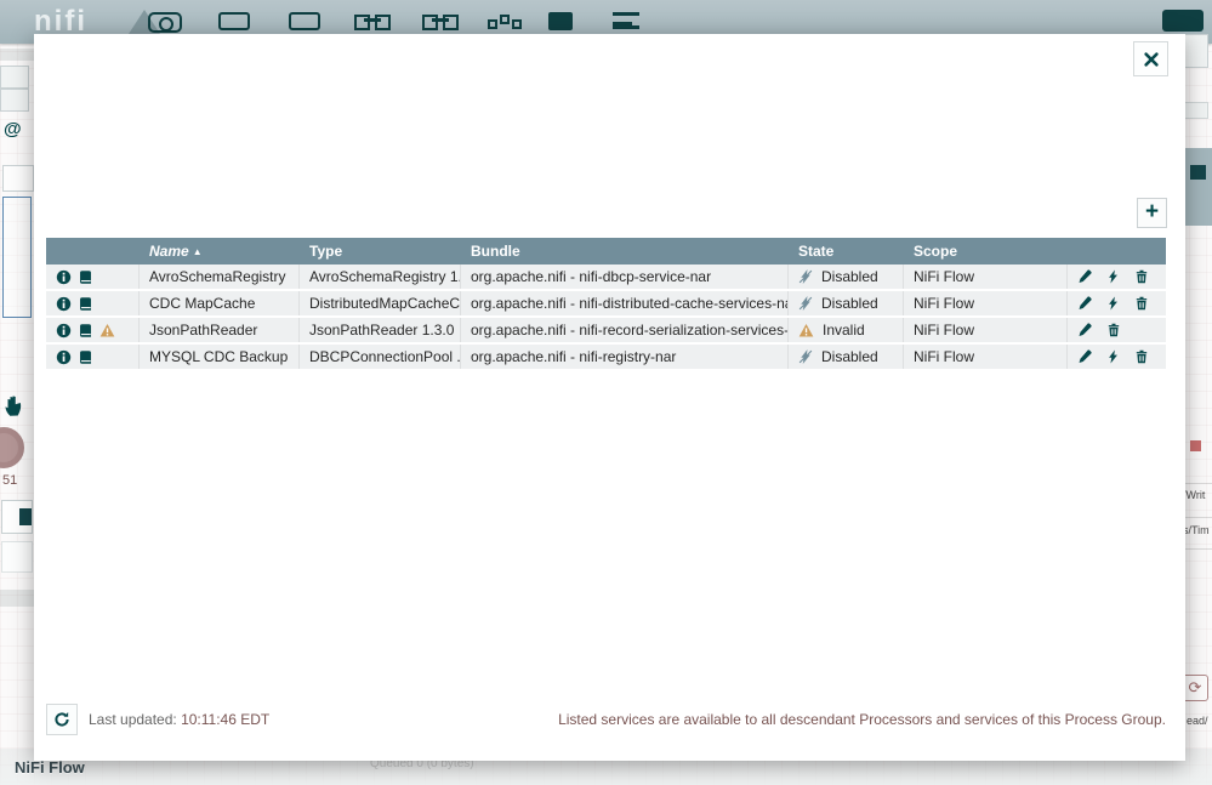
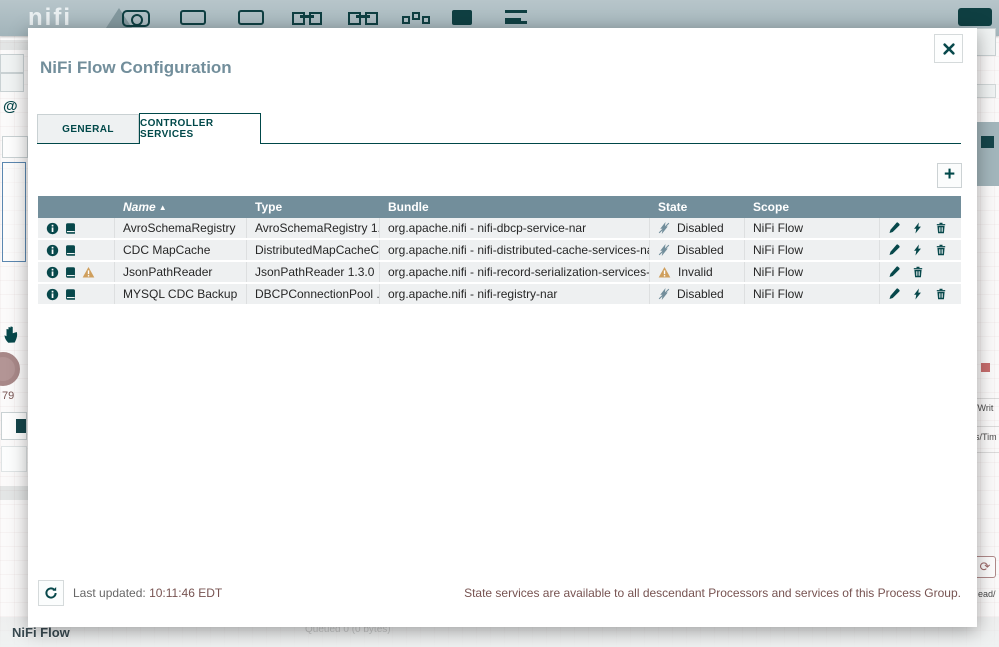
  nifi
  @
- 51
+ 79
  Writ
  s/Tim
  ⟳
  ead/
  NiFi Flow
  Queued 0 (0 bytes)
+ NiFi Flow Configuration
+ GENERAL
+ CONTROLLER SERVICES
  +
  Name ▲
  Type
  Bundle
  State
  Scope
  AvroSchemaRegistry
  AvroSchemaRegistry 1.
  org.apache.nifi - nifi-dbcp-service-nar
  Disabled
  NiFi Flow
  CDC MapCache
  DistributedMapCacheC
  org.apache.nifi - nifi-distributed-cache-services-n
  Disabled
  NiFi Flow
  JsonPathReader
  JsonPathReader 1.3.0
  org.apache.nifi - nifi-record-serialization-services-
  Invalid
  NiFi Flow
  MYSQL CDC Backup
  DBCPConnectionPool .
  org.apache.nifi - nifi-registry-nar
  Disabled
  NiFi Flow
  Last updated: 10:11:46 EDT
- Listed services are available to all descendant Processors and services of this Process Group.
+ State services are available to all descendant Processors and services of this Process Group.
